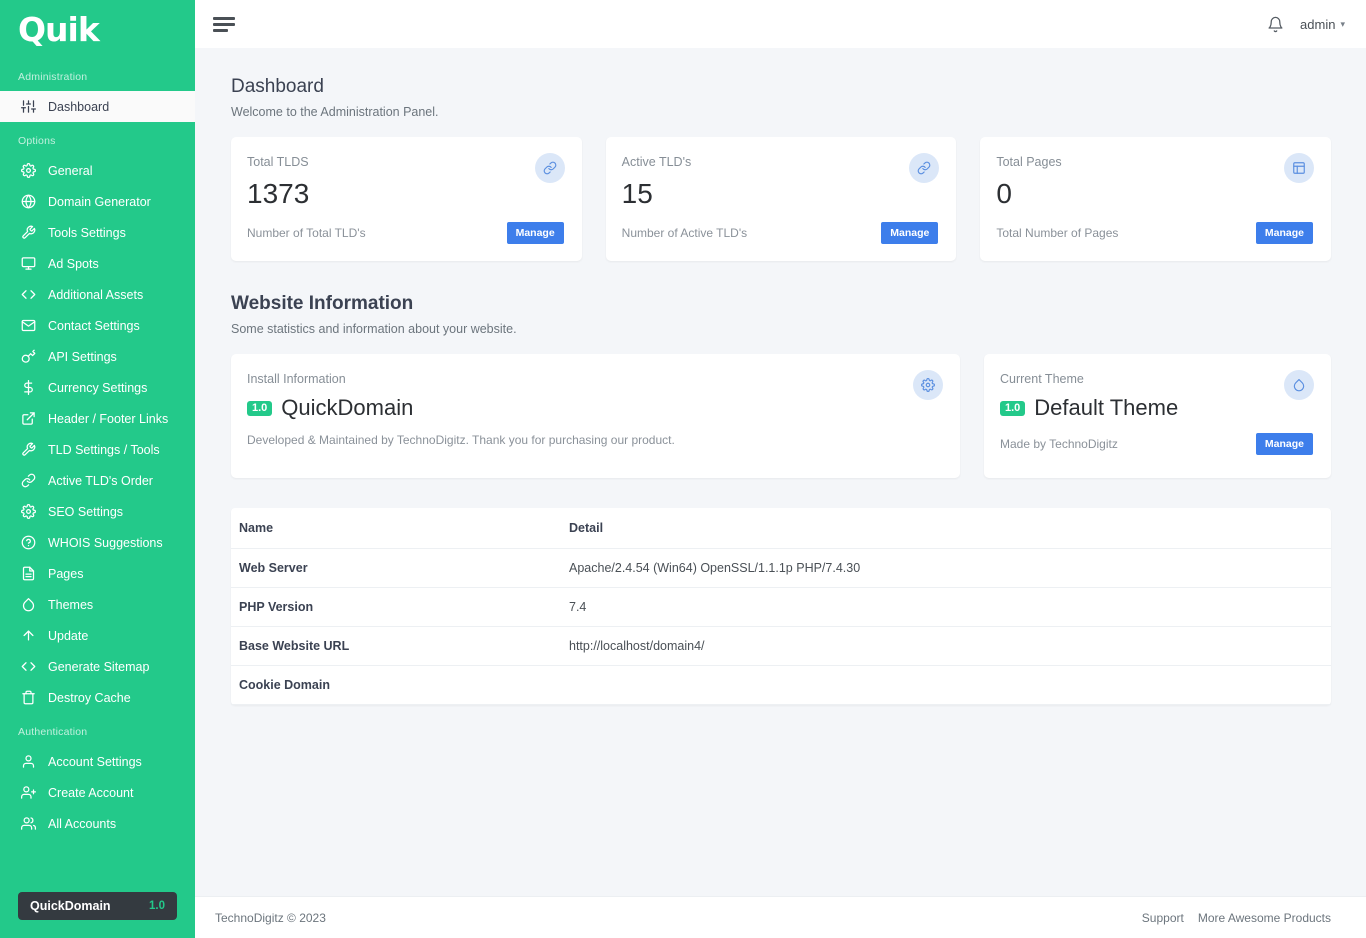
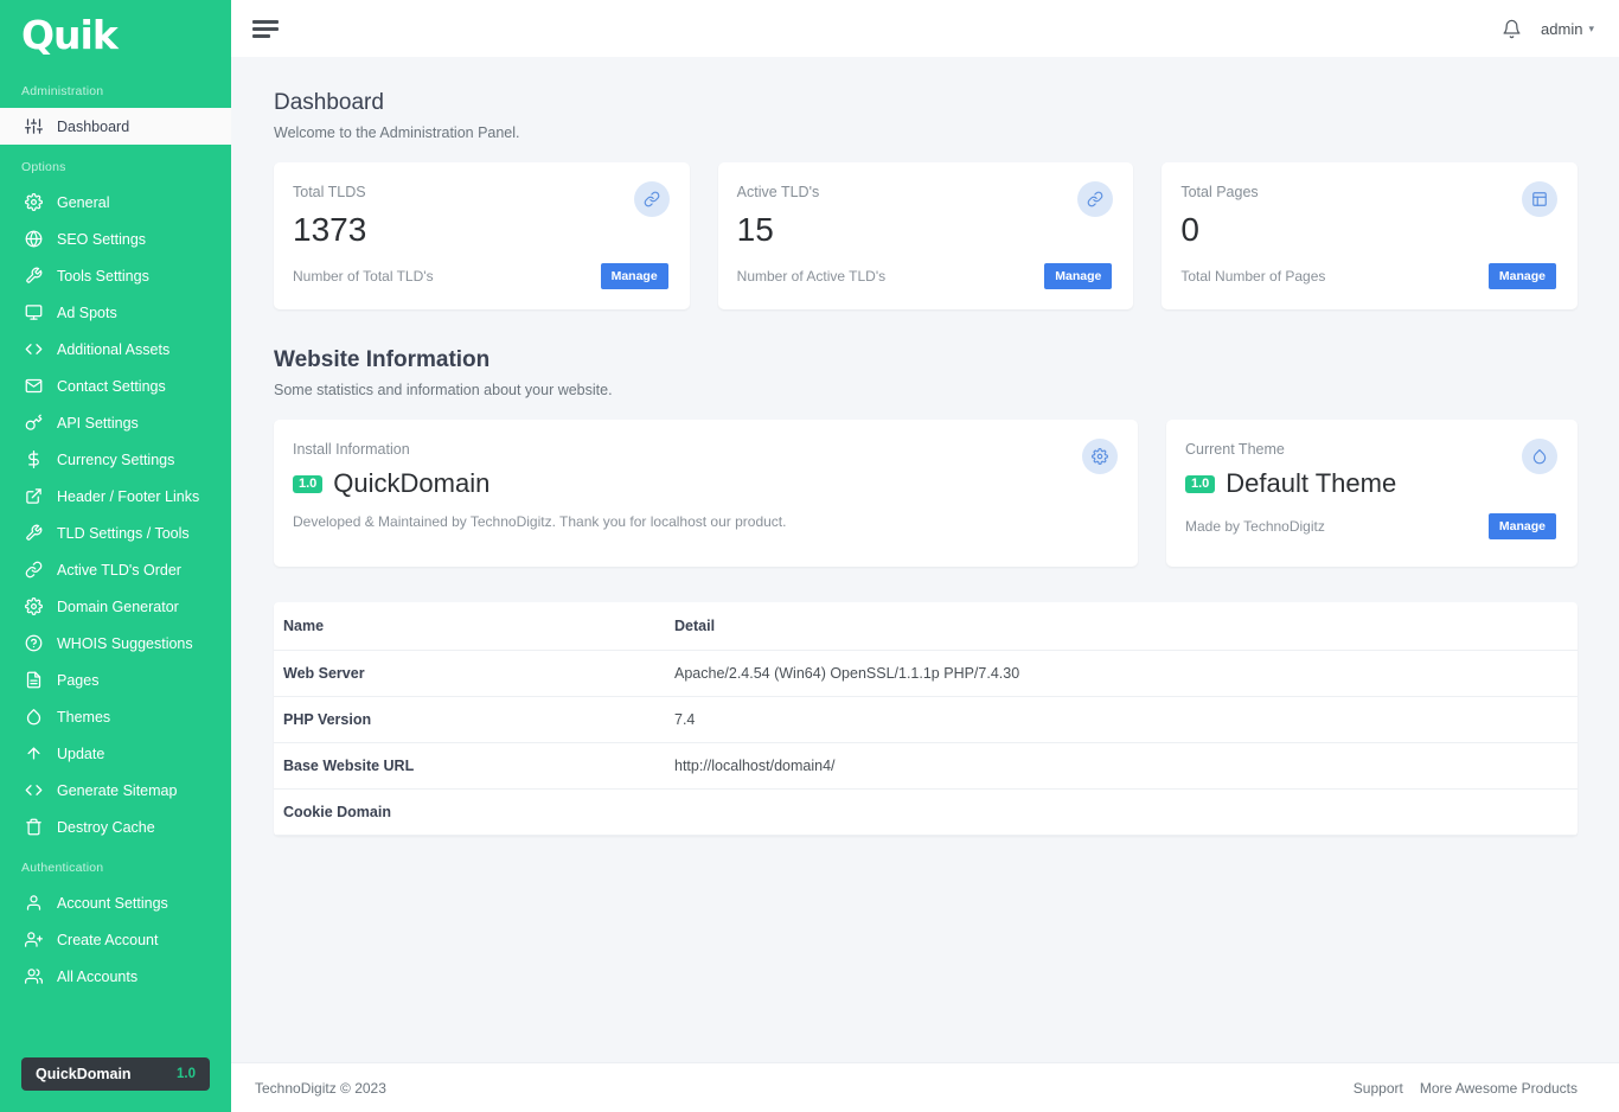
  Quik
  Administration
  Dashboard
  Options
  General
- Domain Generator
+ SEO Settings
  Tools Settings
  Ad Spots
  Additional Assets
  Contact Settings
  API Settings
  Currency Settings
  Header / Footer Links
  TLD Settings / Tools
  Active TLD's Order
- SEO Settings
+ Domain Generator
  WHOIS Suggestions
  Pages
  Themes
  Update
  Generate Sitemap
  Destroy Cache
  Authentication
  Account Settings
  Create Account
  All Accounts
  QuickDomain
  1.0
  admin
  ▾
  Dashboard
  Welcome to the Administration Panel.
  Total TLDS
  1373
  Number of Total TLD's
  Manage
  Active TLD's
  15
  Number of Active TLD's
  Manage
  Total Pages
  0
  Total Number of Pages
  Manage
  Website Information
  Some statistics and information about your website.
  Install Information
  1.0
  QuickDomain
- Developed & Maintained by TechnoDigitz. Thank you for purchasing our product.
+ Developed & Maintained by TechnoDigitz. Thank you for localhost our product.
  Current Theme
  1.0
  Default Theme
  Made by TechnoDigitz
  Manage
  Name	Detail
  Web Server	Apache/2.4.54 (Win64) OpenSSL/1.1.1p PHP/7.4.30
  PHP Version	7.4
  Base Website URL	http://localhost/domain4/
  Cookie Domain
  TechnoDigitz © 2023
  Support
  More Awesome Products
